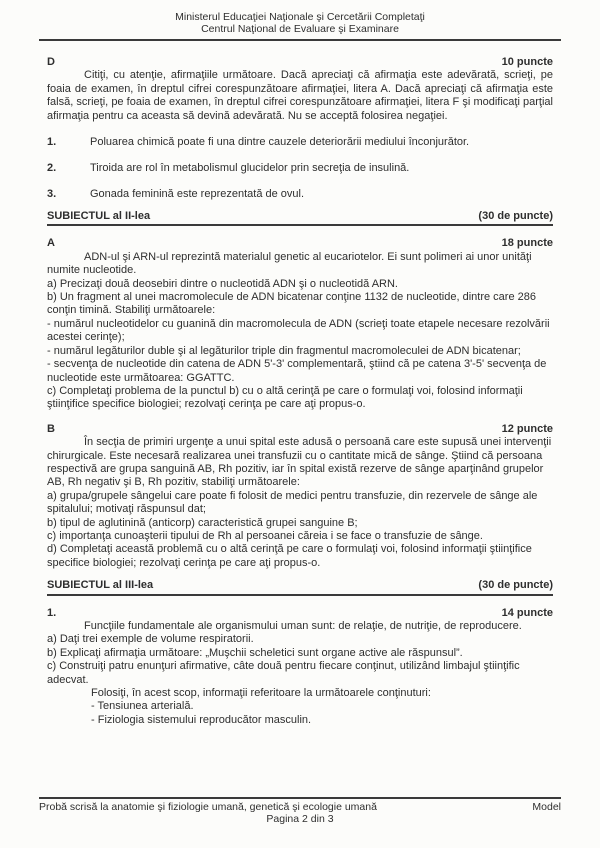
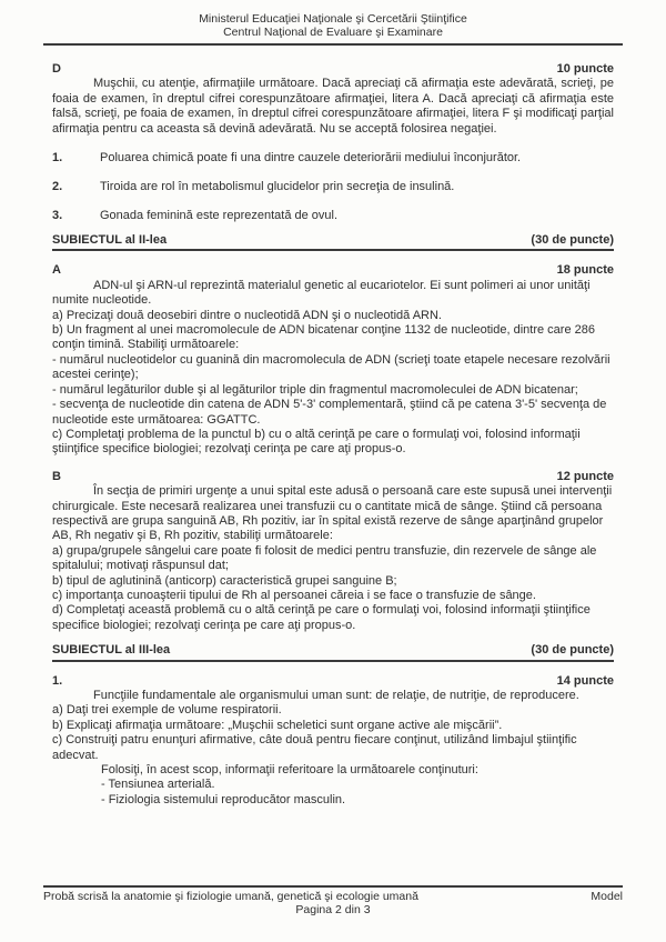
- Ministerul Educaţiei Naţionale şi Cercetării Completaţi
+ Ministerul Educaţiei Naţionale şi Cercetării Ştiinţifice
  Centrul Naţional de Evaluare şi Examinare
  D
  10 puncte
- Citiţi, cu atenţie, afirmaţiile următoare. Dacă apreciaţi că afirmaţia este adevărată, scrieţi, pe foaia de examen, în dreptul cifrei corespunzătoare afirmaţiei, litera A. Dacă apreciaţi că afirmaţia este falsă, scrieţi, pe foaia de examen, în dreptul cifrei corespunzătoare afirmaţiei, litera F şi modificaţi parţial afirmaţia pentru ca aceasta să devină adevărată. Nu se acceptă folosirea negaţiei.
+ Muşchii, cu atenţie, afirmaţiile următoare. Dacă apreciaţi că afirmaţia este adevărată, scrieţi, pe foaia de examen, în dreptul cifrei corespunzătoare afirmaţiei, litera A. Dacă apreciaţi că afirmaţia este falsă, scrieţi, pe foaia de examen, în dreptul cifrei corespunzătoare afirmaţiei, litera F şi modificaţi parţial afirmaţia pentru ca aceasta să devină adevărată. Nu se acceptă folosirea negaţiei.
  1.
  Poluarea chimică poate fi una dintre cauzele deteriorării mediului înconjurător.
  2.
  Tiroida are rol în metabolismul glucidelor prin secreţia de insulină.
  3.
  Gonada feminină este reprezentată de ovul.
  SUBIECTUL al II-lea
  (30 de puncte)
  A
  18 puncte
  ADN-ul şi ARN-ul reprezintă materialul genetic al eucariotelor. Ei sunt polimeri ai unor unităţi numite nucleotide.
  a) Precizaţi două deosebiri dintre o nucleotidă ADN şi o nucleotidă ARN.
  b) Un fragment al unei macromolecule de ADN bicatenar conţine 1132 de nucleotide, dintre care 286 conţin timină. Stabiliţi următoarele:
  - numărul nucleotidelor cu guanină din macromolecula de ADN (scrieţi toate etapele necesare rezolvării acestei cerinţe);
  - numărul legăturilor duble şi al legăturilor triple din fragmentul macromoleculei de ADN bicatenar;
  - secvenţa de nucleotide din catena de ADN 5'-3' complementară, ştiind că pe catena 3'-5' secvenţa de nucleotide este următoarea: GGATTC.
  c) Completaţi problema de la punctul b) cu o altă cerinţă pe care o formulaţi voi, folosind informaţii ştiinţifice specifice biologiei; rezolvaţi cerinţa pe care aţi propus-o.
  B
  12 puncte
  În secţia de primiri urgenţe a unui spital este adusă o persoană care este supusă unei intervenţii chirurgicale. Este necesară realizarea unei transfuzii cu o cantitate mică de sânge. Ştiind că persoana respectivă are grupa sanguină AB, Rh pozitiv, iar în spital există rezerve de sânge aparţinând grupelor AB, Rh negativ şi B, Rh pozitiv, stabiliţi următoarele:
  a) grupa/grupele sângelui care poate fi folosit de medici pentru transfuzie, din rezervele de sânge ale spitalului; motivaţi răspunsul dat;
  b) tipul de aglutinină (anticorp) caracteristică grupei sanguine B;
  c) importanţa cunoaşterii tipului de Rh al persoanei căreia i se face o transfuzie de sânge.
  d) Completaţi această problemă cu o altă cerinţă pe care o formulaţi voi, folosind informaţii ştiinţifice specifice biologiei; rezolvaţi cerinţa pe care aţi propus-o.
  SUBIECTUL al III-lea
  (30 de puncte)
  1.
  14 puncte
  Funcţiile fundamentale ale organismului uman sunt: de relaţie, de nutriţie, de reproducere.
  a) Daţi trei exemple de volume respiratorii.
- b) Explicaţi afirmaţia următoare: „Muşchii scheletici sunt organe active ale răspunsul”.
+ b) Explicaţi afirmaţia următoare: „Muşchii scheletici sunt organe active ale mişcării”.
  c) Construiţi patru enunţuri afirmative, câte două pentru fiecare conţinut, utilizând limbajul ştiinţific adecvat.
  Folosiţi, în acest scop, informaţii referitoare la următoarele conţinuturi:
  - Tensiunea arterială.
  - Fiziologia sistemului reproducător masculin.
  Probă scrisă la anatomie şi fiziologie umană, genetică şi ecologie umană
  Model
  Pagina 2 din 3
